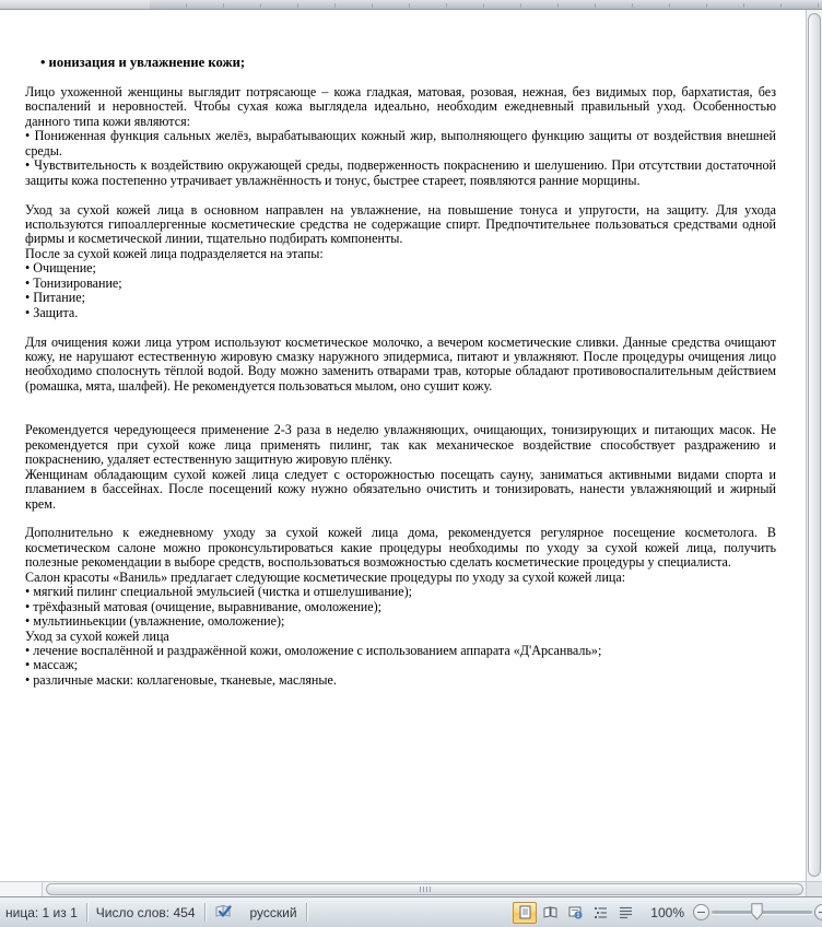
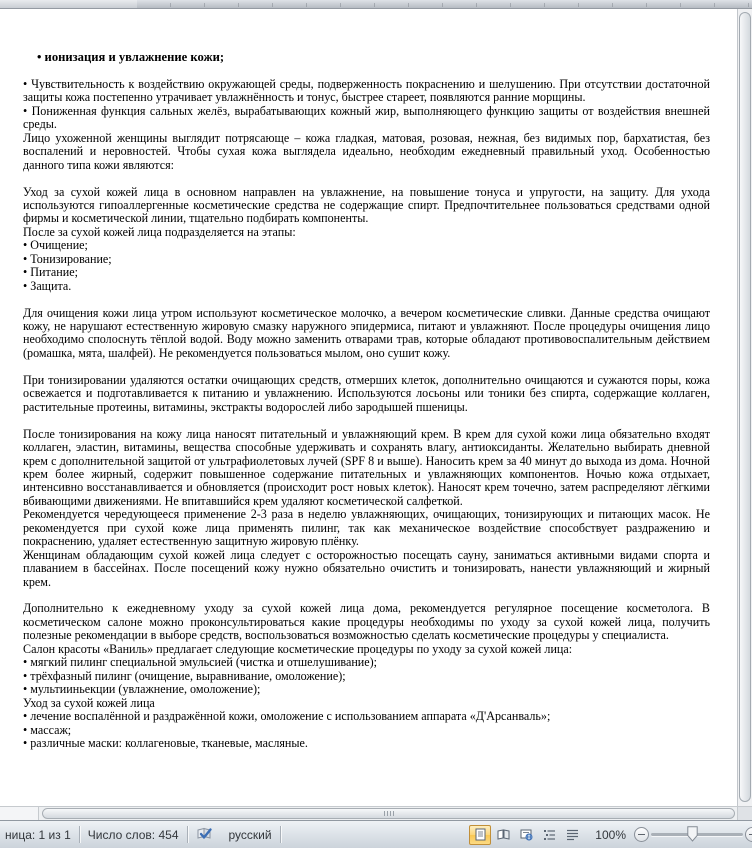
  • ионизация и увлажнение кожи;
- Лицо ухоженной женщины выглядит потрясающе – кожа гладкая, матовая, розовая, нежная, без видимых пор, бархатистая, без воспалений и неровностей. Чтобы сухая кожа выглядела идеально, необходим ежедневный правильный уход. Особенностью данного типа кожи являются:
+ • Чувствительность к воздействию окружающей среды, подверженность покраснению и шелушению. При отсутствии достаточной защиты кожа постепенно утрачивает увлажнённость и тонус, быстрее стареет, появляются ранние морщины.
  • Пониженная функция сальных желёз, вырабатывающих кожный жир, выполняющего функцию защиты от воздействия внешней среды.
- • Чувствительность к воздействию окружающей среды, подверженность покраснению и шелушению. При отсутствии достаточной защиты кожа постепенно утрачивает увлажнённость и тонус, быстрее стареет, появляются ранние морщины.
+ Лицо ухоженной женщины выглядит потрясающе – кожа гладкая, матовая, розовая, нежная, без видимых пор, бархатистая, без воспалений и неровностей. Чтобы сухая кожа выглядела идеально, необходим ежедневный правильный уход. Особенностью данного типа кожи являются:
  Уход за сухой кожей лица в основном направлен на увлажнение, на повышение тонуса и упругости, на защиту. Для ухода используются гипоаллергенные косметические средства не содержащие спирт. Предпочтительнее пользоваться средствами одной фирмы и косметической линии, тщательно подбирать компоненты.
  После за сухой кожей лица подразделяется на этапы:
  • Очищение;
  • Тонизирование;
  • Питание;
  • Защита.
  Для очищения кожи лица утром используют косметическое молочко, а вечером косметические сливки. Данные средства очищают кожу, не нарушают естественную жировую смазку наружного эпидермиса, питают и увлажняют. После процедуры очищения лицо необходимо сполоснуть тёплой водой. Воду можно заменить отварами трав, которые обладают противовоспалительным действием (ромашка, мята, шалфей). Не рекомендуется пользоваться мылом, оно сушит кожу.
+ При тонизировании удаляются остатки очищающих средств, отмерших клеток, дополнительно очищаются и сужаются поры, кожа освежается и подготавливается к питанию и увлажнению. Используются лосьоны или тоники без спирта, содержащие коллаген, растительные протеины, витамины, экстракты водорослей либо зародышей пшеницы.
+ После тонизирования на кожу лица наносят питательный и увлажняющий крем. В крем для сухой кожи лица обязательно входят коллаген, эластин, витамины, вещества способные удерживать и сохранять влагу, антиоксиданты. Желательно выбирать дневной крем с дополнительной защитой от ультрафиолетовых лучей (SPF 8 и выше). Наносить крем за 40 минут до выхода из дома. Ночной крем более жирный, содержит повышенное содержание питательных и увлажняющих компонентов. Ночью кожа отдыхает, интенсивно восстанавливается и обновляется (происходит рост новых клеток). Наносят крем точечно, затем распределяют лёгкими вбивающими движениями. Не впитавшийся крем удаляют косметической салфеткой.
  Рекомендуется чередующееся применение 2-3 раза в неделю увлажняющих, очищающих, тонизирующих и питающих масок. Не рекомендуется при сухой коже лица применять пилинг, так как механическое воздействие способствует раздражению и покраснению, удаляет естественную защитную жировую плёнку.
  Женщинам обладающим сухой кожей лица следует с осторожностью посещать сауну, заниматься активными видами спорта и плаванием в бассейнах. После посещений кожу нужно обязательно очистить и тонизировать, нанести увлажняющий и жирный крем.
  Дополнительно к ежедневному уходу за сухой кожей лица дома, рекомендуется регулярное посещение косметолога. В косметическом салоне можно проконсультироваться какие процедуры необходимы по уходу за сухой кожей лица, получить полезные рекомендации в выборе средств, воспользоваться возможностью сделать косметические процедуры у специалиста.
  Салон красоты «Ваниль» предлагает следующие косметические процедуры по уходу за сухой кожей лица:
  • мягкий пилинг специальной эмульсией (чистка и отшелушивание);
- • трёхфазный матовая (очищение, выравнивание, омоложение);
+ • трёхфазный пилинг (очищение, выравнивание, омоложение);
  • мультииньекции (увлажнение, омоложение);
  Уход за сухой кожей лица
  • лечение воспалённой и раздражённой кожи, омоложение с использованием аппарата «Д'Арсанваль»;
  • массаж;
  • различные маски: коллагеновые, тканевые, масляные.
  ница: 1 из 1
  Число слов: 454
  русский
  100%
